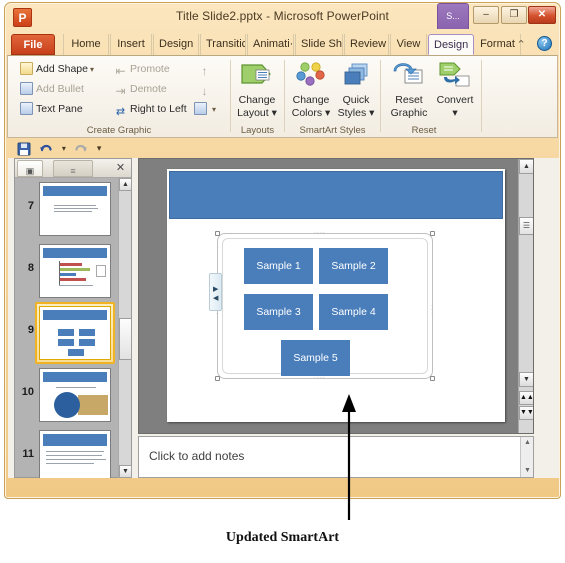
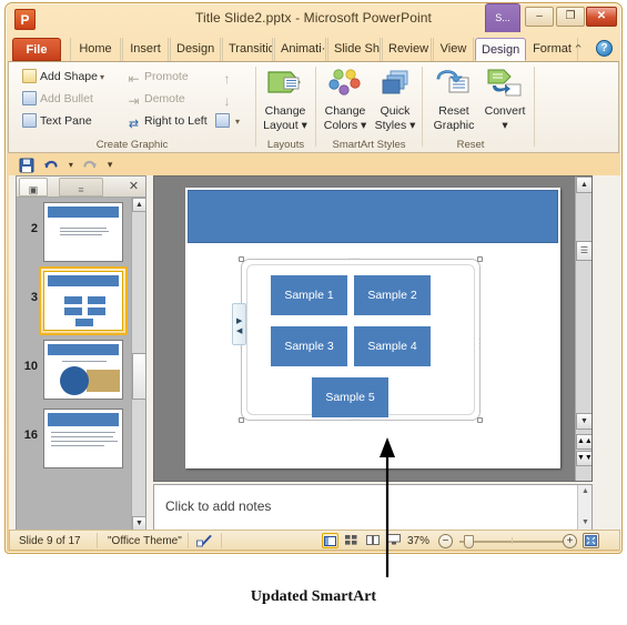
  P
  Title Slide2.pptx - Microsoft PowerPoint
  S...
  –
  ❐
  ✕
  File
  Home
  Insert
  Design
  Transitic
  Animati·
  Slide Sh
  Review
  View
  Design
  Format
  ⌃ ?
  Add Shape ▾
  Add Bullet
  Text Pane
  ⇤ Promote
  ⇥ Demote
  ⇄ Right to Left
  ↑
  ↓
  ▾
  Create Graphic
  Change
  Layout ▾
  Layouts
  Change
  Colors ▾
  Quick
  Styles ▾
  SmartArt Styles
  Reset
  Graphic
  Convert
  ▾
  Reset
  ▾ ▾
  ▣
  ≡
  ✕
- 7
+ 2
- 8
- 9
+ 3
  10
- 11
+ 16
  Sample 1
  Sample 2
  Sample 3
  Sample 4
  Sample 5
  ☰
  Click to add notes
+ Slide 9 of 17
+ "Office Theme"
+ 37%
+ −
+ +
  Updated SmartArt
